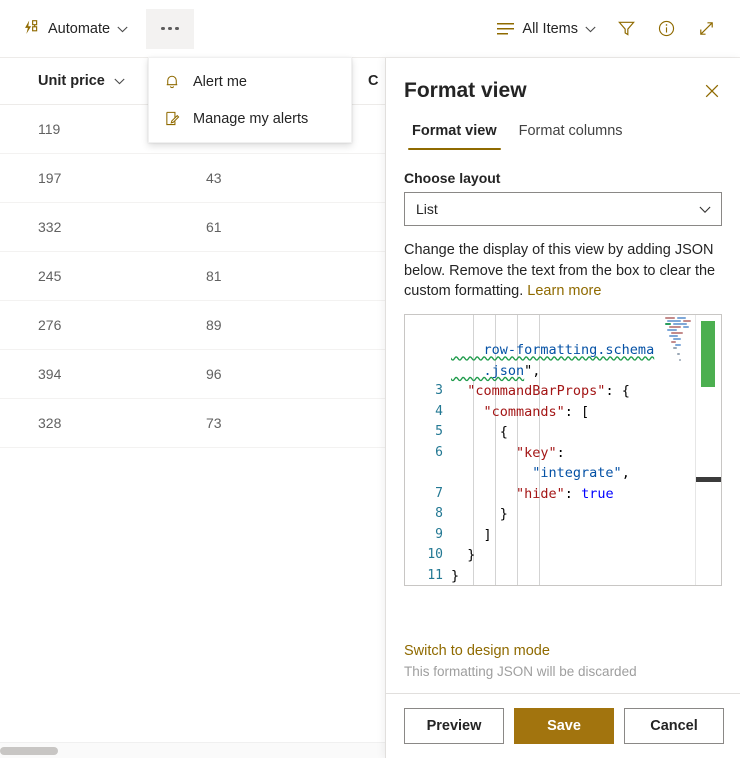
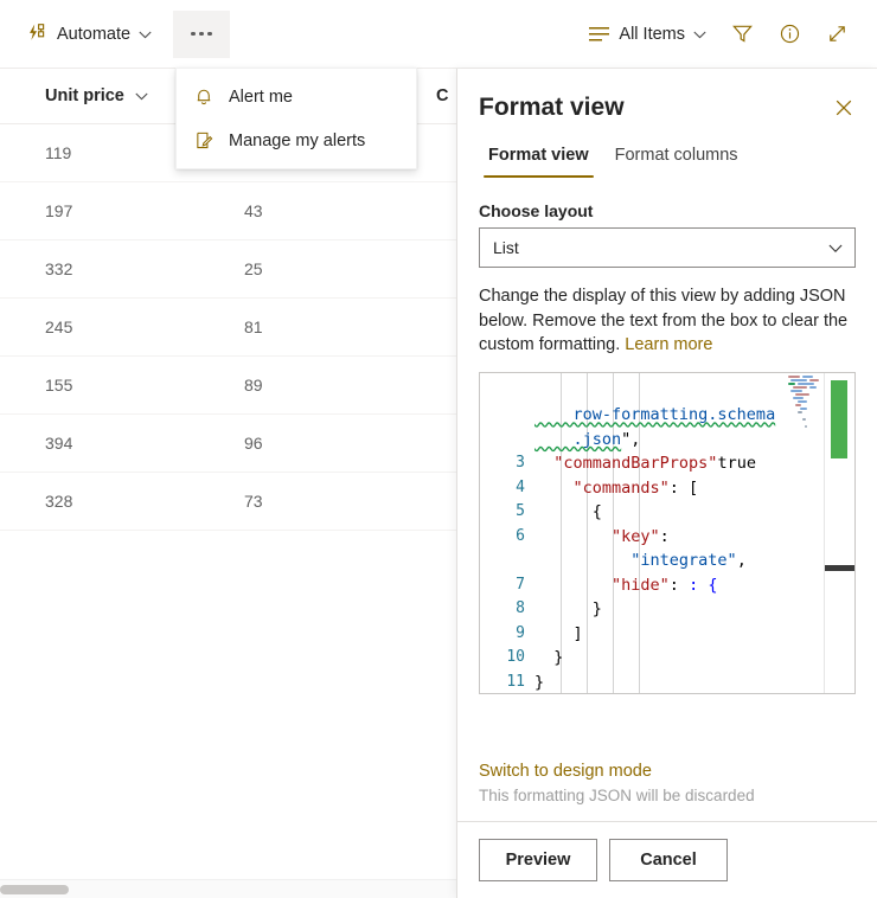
  Automate
  All Items
  197	43
- 332	61
+ 332	25
  245	81
- 276	89
+ 155	89
  394	96
  328	73
  Alert me
  Manage my alerts
  Format view
  Format view
  Format columns
  Choose layout
  List
  Change the display of this view by adding JSON below. Remove the text from the box to clear the custom formatting. Learn more
  3
  4
  5
  6
  7
  8
  9
  10
  11
  row-formatting.schema
  .json",
- "commandBarProps": {
+ "commandBarProps"true
  "commands": [
  {
  "key":
  "integrate",
- "hide": true
+ "hide": : {
  }
  ]
  }
  }
  Switch to design mode
  This formatting JSON will be discarded
  Preview
- Save
  Cancel
